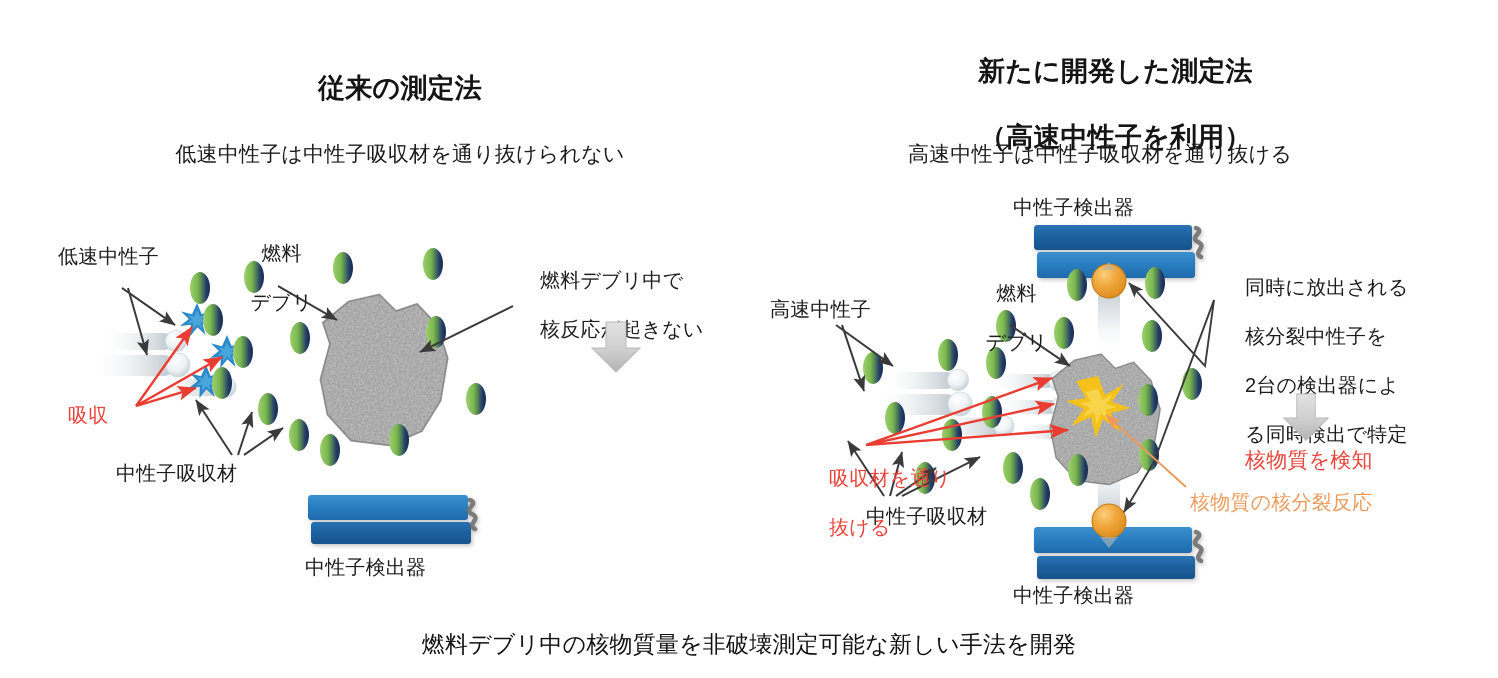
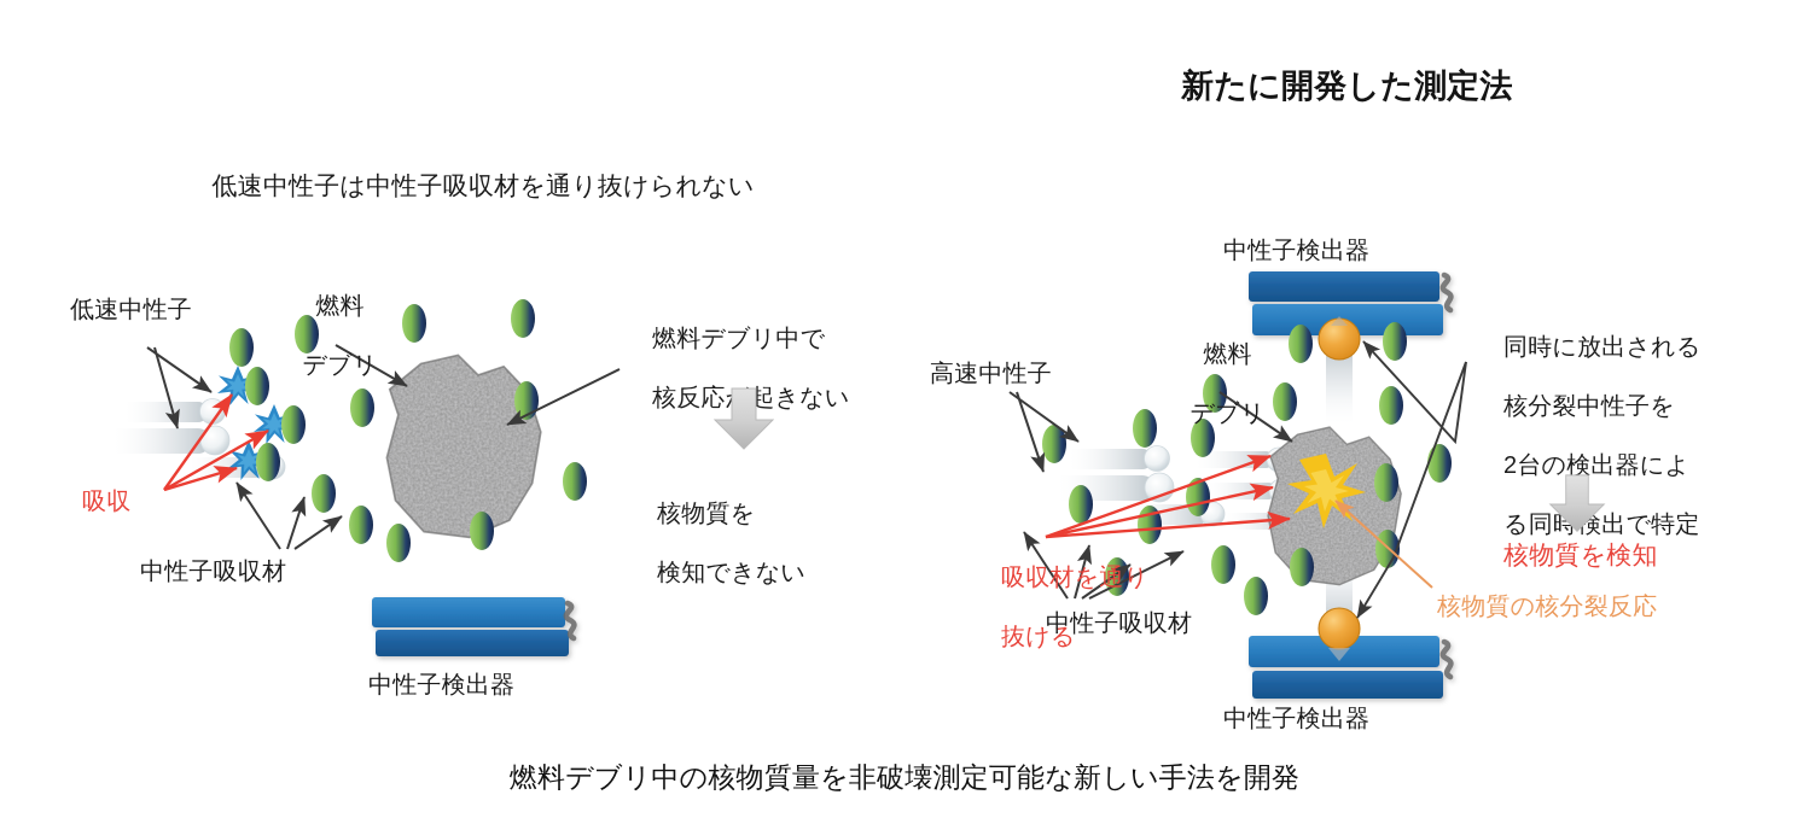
- 従来の測定法
  低速中性子は中性子吸収材を通り抜けられない
  低速中性子
  燃料
  デブリ
  吸収
  中性子吸収材
  中性子検出器
  燃料デブリ中で
  核反応起きない
+ 核物質を
+ 検知できない
  新たに開発した測定法
- （高速中性子を利用）
- 高速中性子は中性子吸収材を通り抜ける
  中性子検出器
  高速中性子
  燃料
  デブリ
  吸収材を通り
  抜ける
  中性子吸収材
  中性子検出器
  同時に放出される
  核分裂中性子を
  2台の検出器によ
  る同時検出で特定
  核物質を検知
  核物質の核分裂反応
  燃料デブリ中の核物質量を非破壊測定可能な新しい手法を開発
